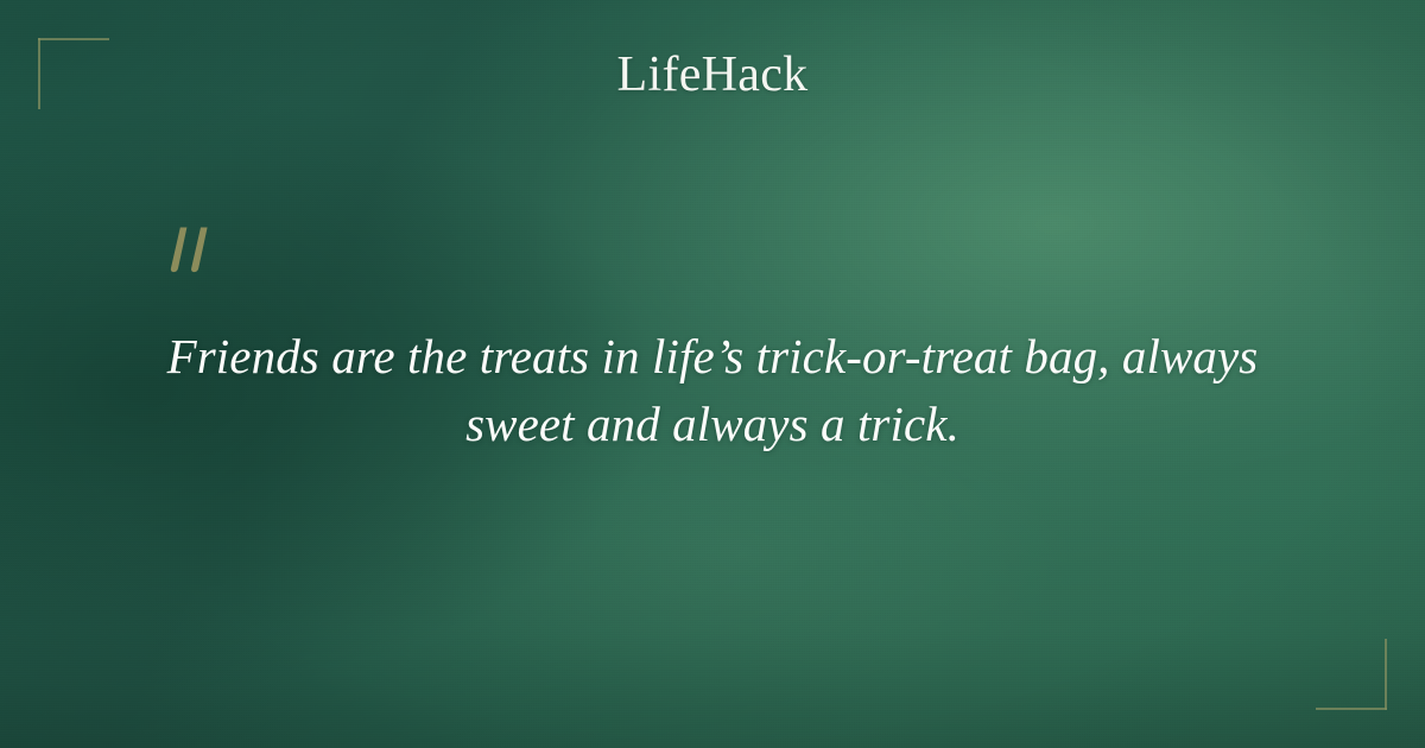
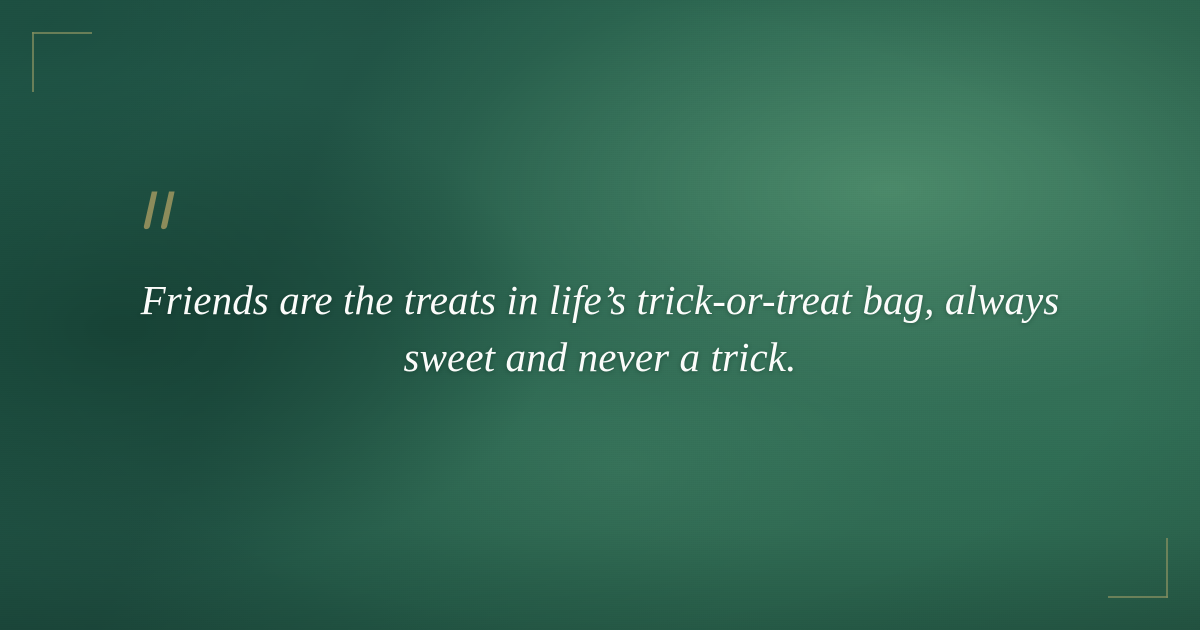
- LifeHack
- Friends are the treats in life’s trick-or-treat bag, always sweet and always a trick.
+ Friends are the treats in life’s trick-or-treat bag, always sweet and never a trick.
